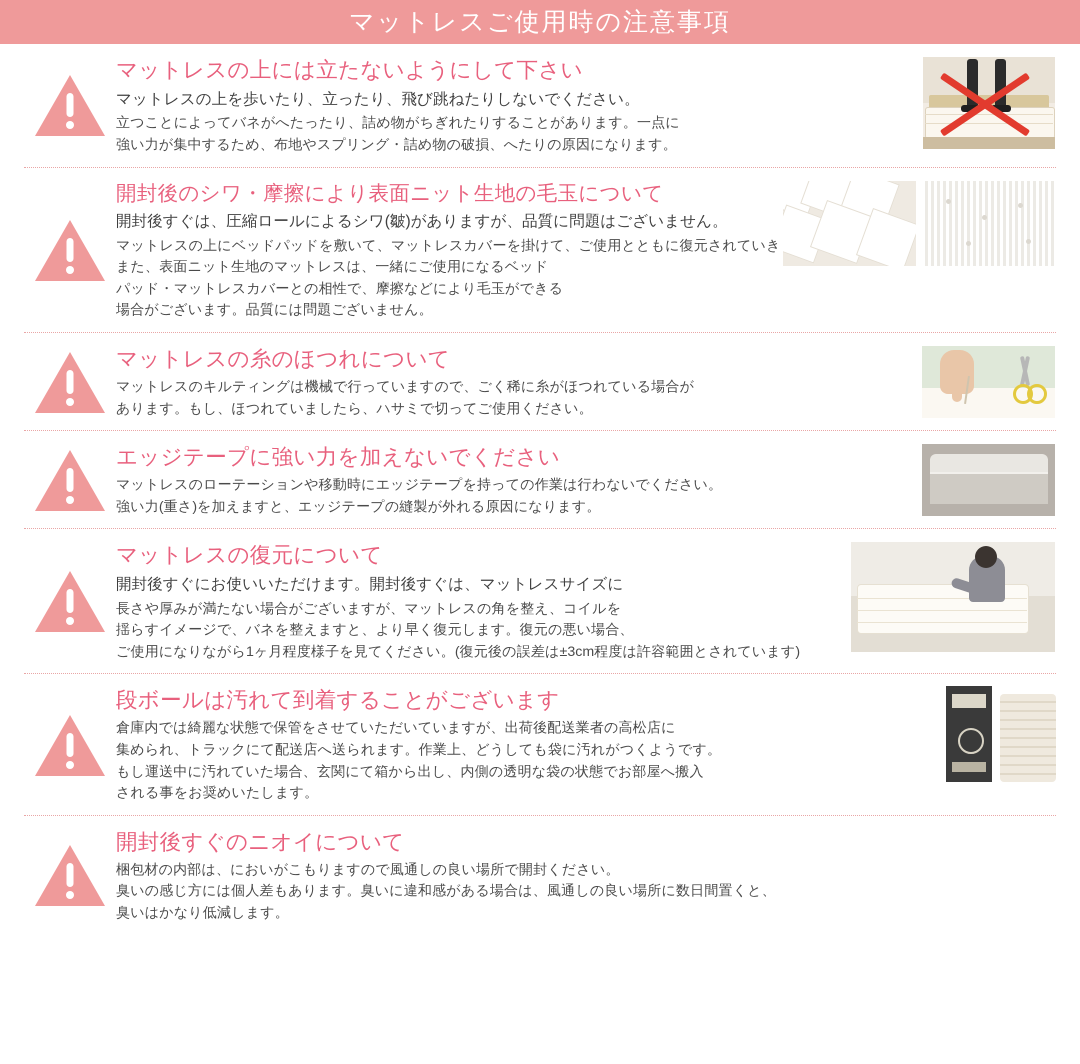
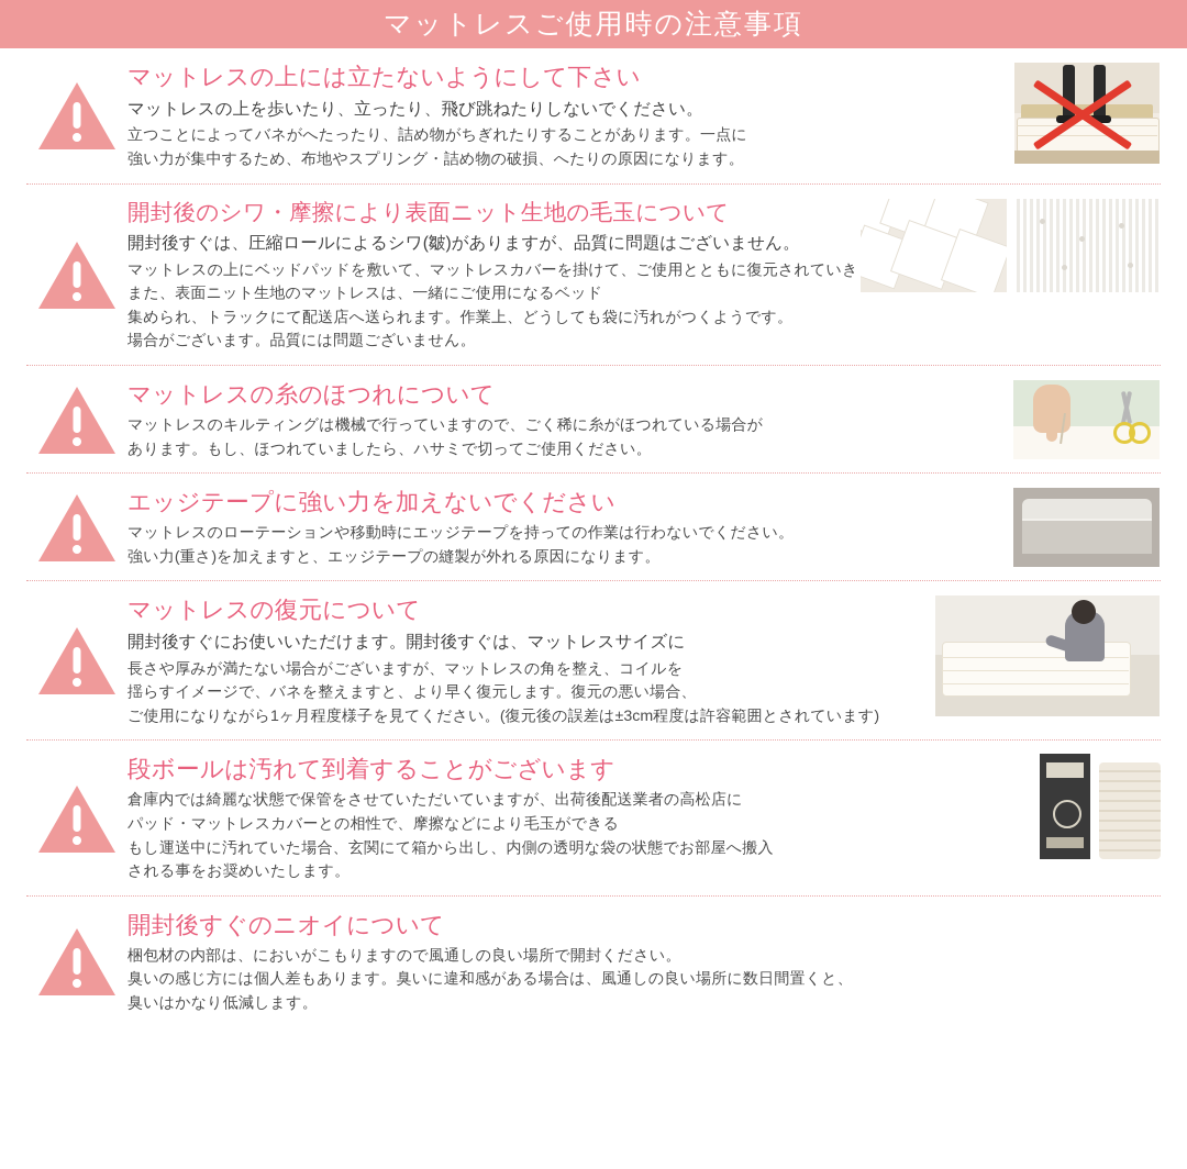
  マットレスご使用時の注意事項
  マットレスの上には立たないようにして下さい
  マットレスの上を歩いたり、立ったり、飛び跳ねたりしないでください。
  立つことによってバネがへたったり、詰め物がちぎれたりすることがあります。一点に
  強い力が集中するため、布地やスプリング・詰め物の破損、へたりの原因になります。
  開封後のシワ・摩擦により表面ニット生地の毛玉について
  開封後すぐは、圧縮ロールによるシワ(皺)がありますが、品質に問題はございません。
  マットレスの上にベッドパッドを敷いて、マットレスカバーを掛けて、ご使用とともに復元されていき
  また、表面ニット生地のマットレスは、一緒にご使用になるベッド
- パッド・マットレスカバーとの相性で、摩擦などにより毛玉ができる
+ 集められ、トラックにて配送店へ送られます。作業上、どうしても袋に汚れがつくようです。
  場合がございます。品質には問題ございません。
  マットレスの糸のほつれについて
  マットレスのキルティングは機械で行っていますので、ごく稀に糸がほつれている場合が
  あります。もし、ほつれていましたら、ハサミで切ってご使用ください。
  エッジテープに強い力を加えないでください
  マットレスのローテーションや移動時にエッジテープを持っての作業は行わないでください。
  強い力(重さ)を加えますと、エッジテープの縫製が外れる原因になります。
  マットレスの復元について
  開封後すぐにお使いいただけます。開封後すぐは、マットレスサイズに
  長さや厚みが満たない場合がございますが、マットレスの角を整え、コイルを
  揺らすイメージで、バネを整えますと、より早く復元します。復元の悪い場合、
  ご使用になりながら1ヶ月程度様子を見てください。(復元後の誤差は±3cm程度は許容範囲とされています)
  段ボールは汚れて到着することがございます
  倉庫内では綺麗な状態で保管をさせていただいていますが、出荷後配送業者の高松店に
- 集められ、トラックにて配送店へ送られます。作業上、どうしても袋に汚れがつくようです。
+ パッド・マットレスカバーとの相性で、摩擦などにより毛玉ができる
  もし運送中に汚れていた場合、玄関にて箱から出し、内側の透明な袋の状態でお部屋へ搬入
  される事をお奨めいたします。
  開封後すぐのニオイについて
  梱包材の内部は、においがこもりますので風通しの良い場所で開封ください。
  臭いの感じ方には個人差もあります。臭いに違和感がある場合は、風通しの良い場所に数日間置くと、
  臭いはかなり低減します。
